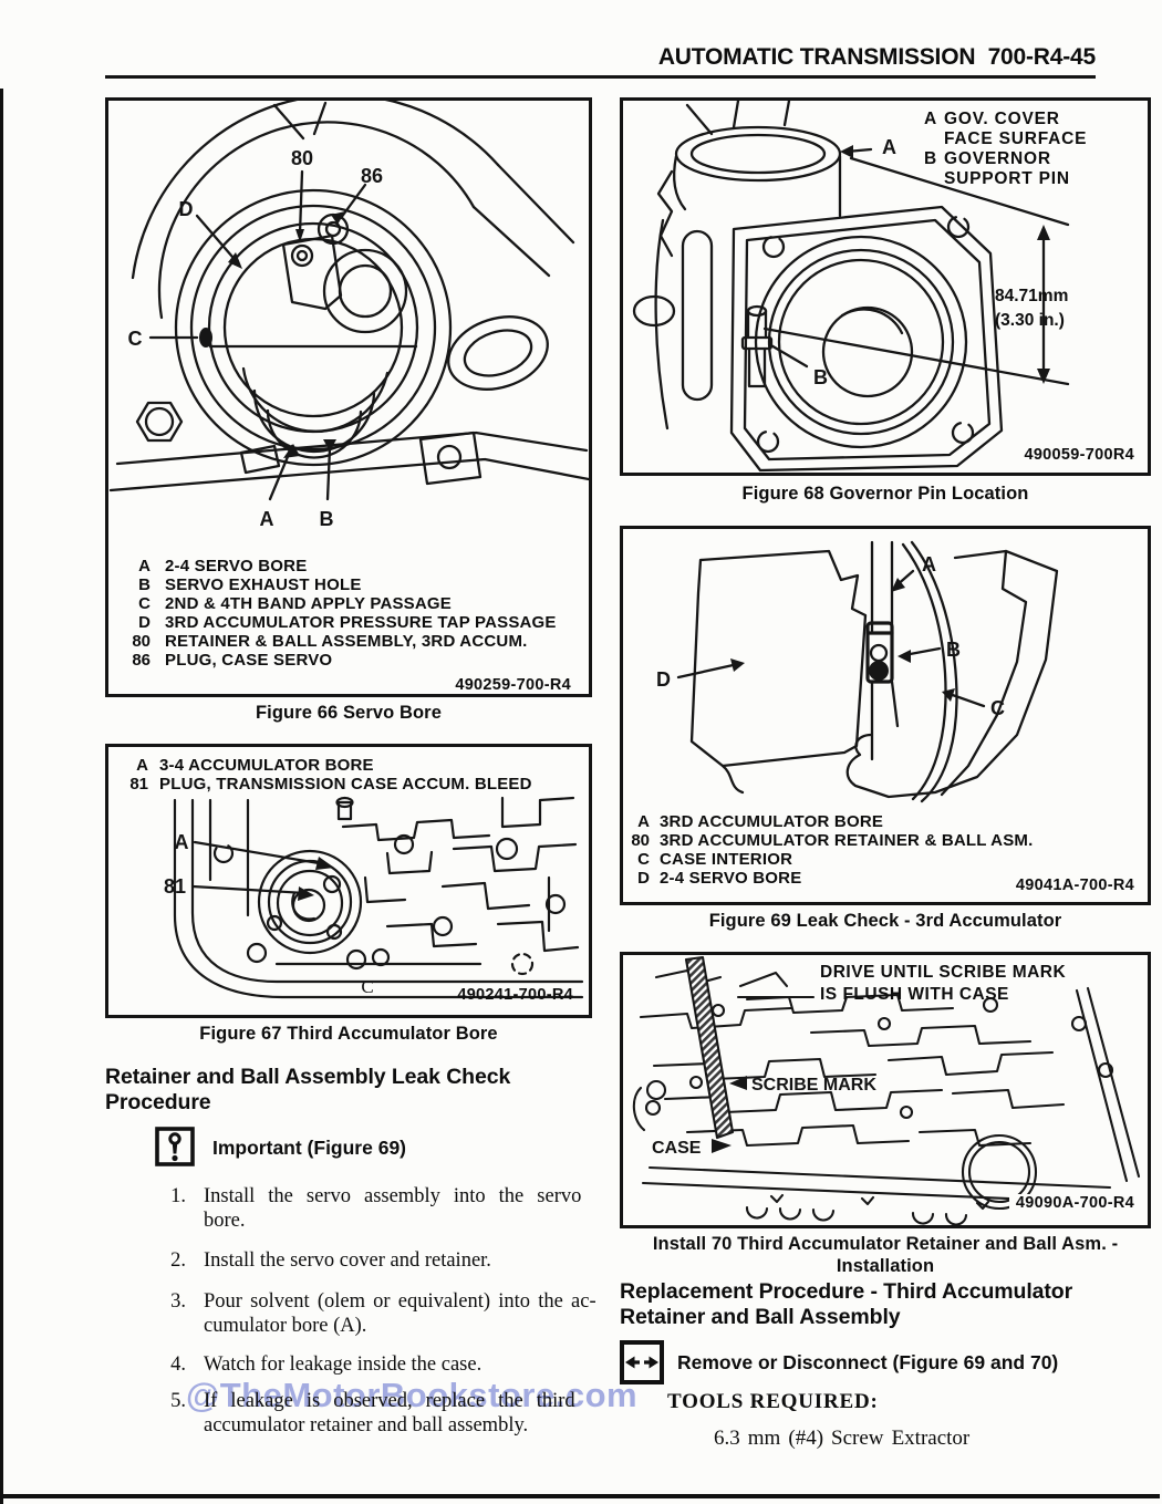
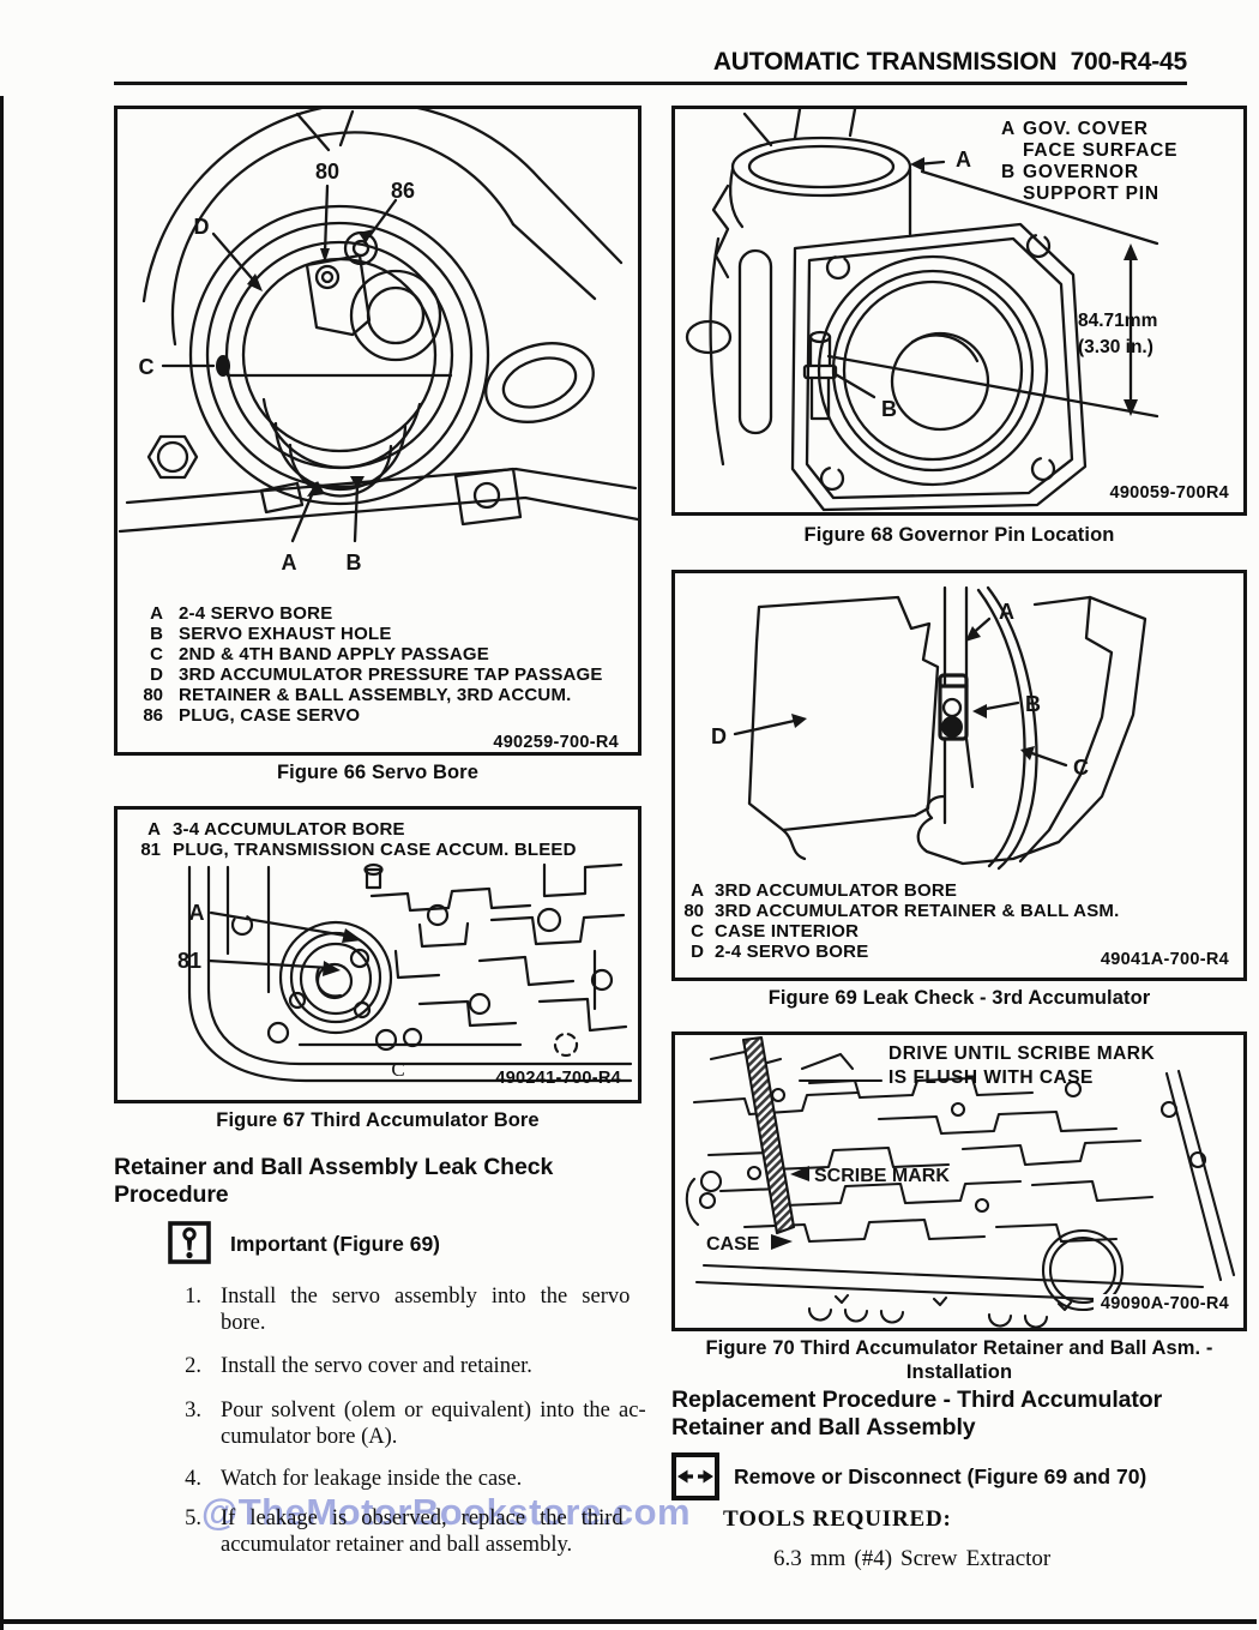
  AUTOMATIC TRANSMISSION 700-R4-45
  80
  86
  D
  C
  A
  B
  A
  2-4 SERVO BORE
  B
  SERVO EXHAUST HOLE
  C
  2ND & 4TH BAND APPLY PASSAGE
  D
  3RD ACCUMULATOR PRESSURE TAP PASSAGE
  80
  RETAINER & BALL ASSEMBLY, 3RD ACCUM.
  86
  PLUG, CASE SERVO
  490259-700-R4
  Figure 66 Servo Bore
  A
  B
  A
  GOV. COVER
  FACE SURFACE
  B
  GOVERNOR
  SUPPORT PIN
  84.71mm
  (3.30 in.)
  490059-700R4
  Figure 68 Governor Pin Location
  A
  81
  C
  A
  3-4 ACCUMULATOR BORE
  81
  PLUG, TRANSMISSION CASE ACCUM. BLEED
  490241-700-R4
  Figure 67 Third Accumulator Bore
  A
  B
  D
  C
  A
  3RD ACCUMULATOR BORE
  80
  3RD ACCUMULATOR RETAINER & BALL ASM.
  C
  CASE INTERIOR
  D
  2-4 SERVO BORE
  49041A-700-R4
  Figure 69 Leak Check - 3rd Accumulator
  SCRIBE MARK
  CASE
  DRIVE UNTIL SCRIBE MARK
  IS FLUSH WITH CASE
  49090A-700-R4
- Install 70 Third Accumulator Retainer and Ball Asm. -
+ Figure 70 Third Accumulator Retainer and Ball Asm. -
  Installation
  Retainer and Ball Assembly Leak Check
  Procedure
  Important (Figure 69)
  @TheMotorBookstore.com
  1.
  Install the servo assembly into the servo
  bore.
  2.
  Install the servo cover and retainer.
  3.
  Pour solvent (olem or equivalent) into the ac-
  cumulator bore (A).
  4.
  Watch for leakage inside the case.
  5.
  If leakage is observed, replace the third
  accumulator retainer and ball assembly.
  Replacement Procedure - Third Accumulator
  Retainer and Ball Assembly
  Remove or Disconnect (Figure 69 and 70)
  TOOLS REQUIRED:
  6.3 mm (#4) Screw Extractor
